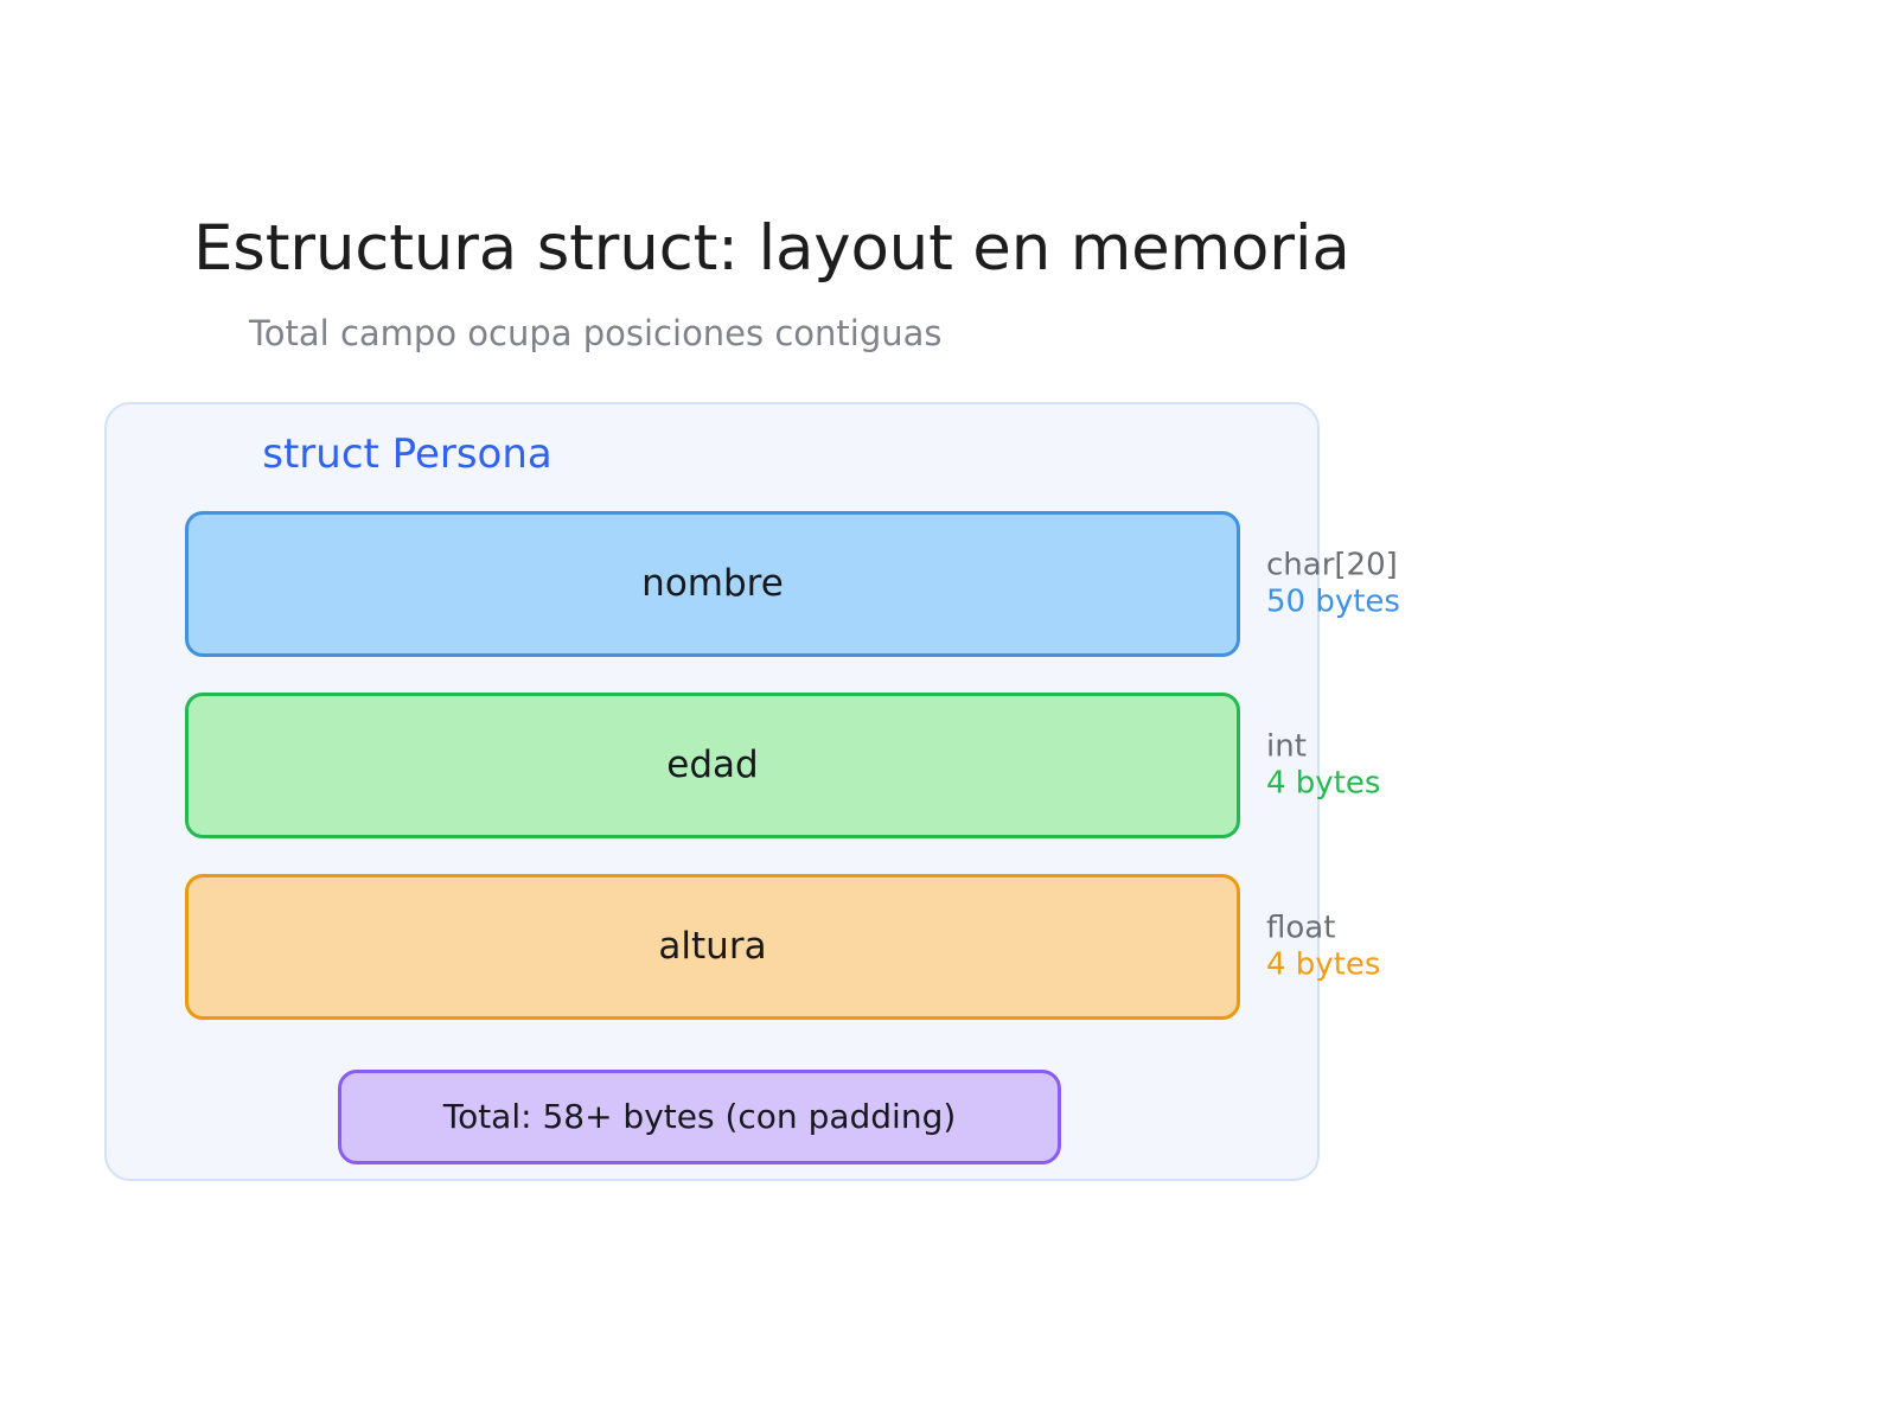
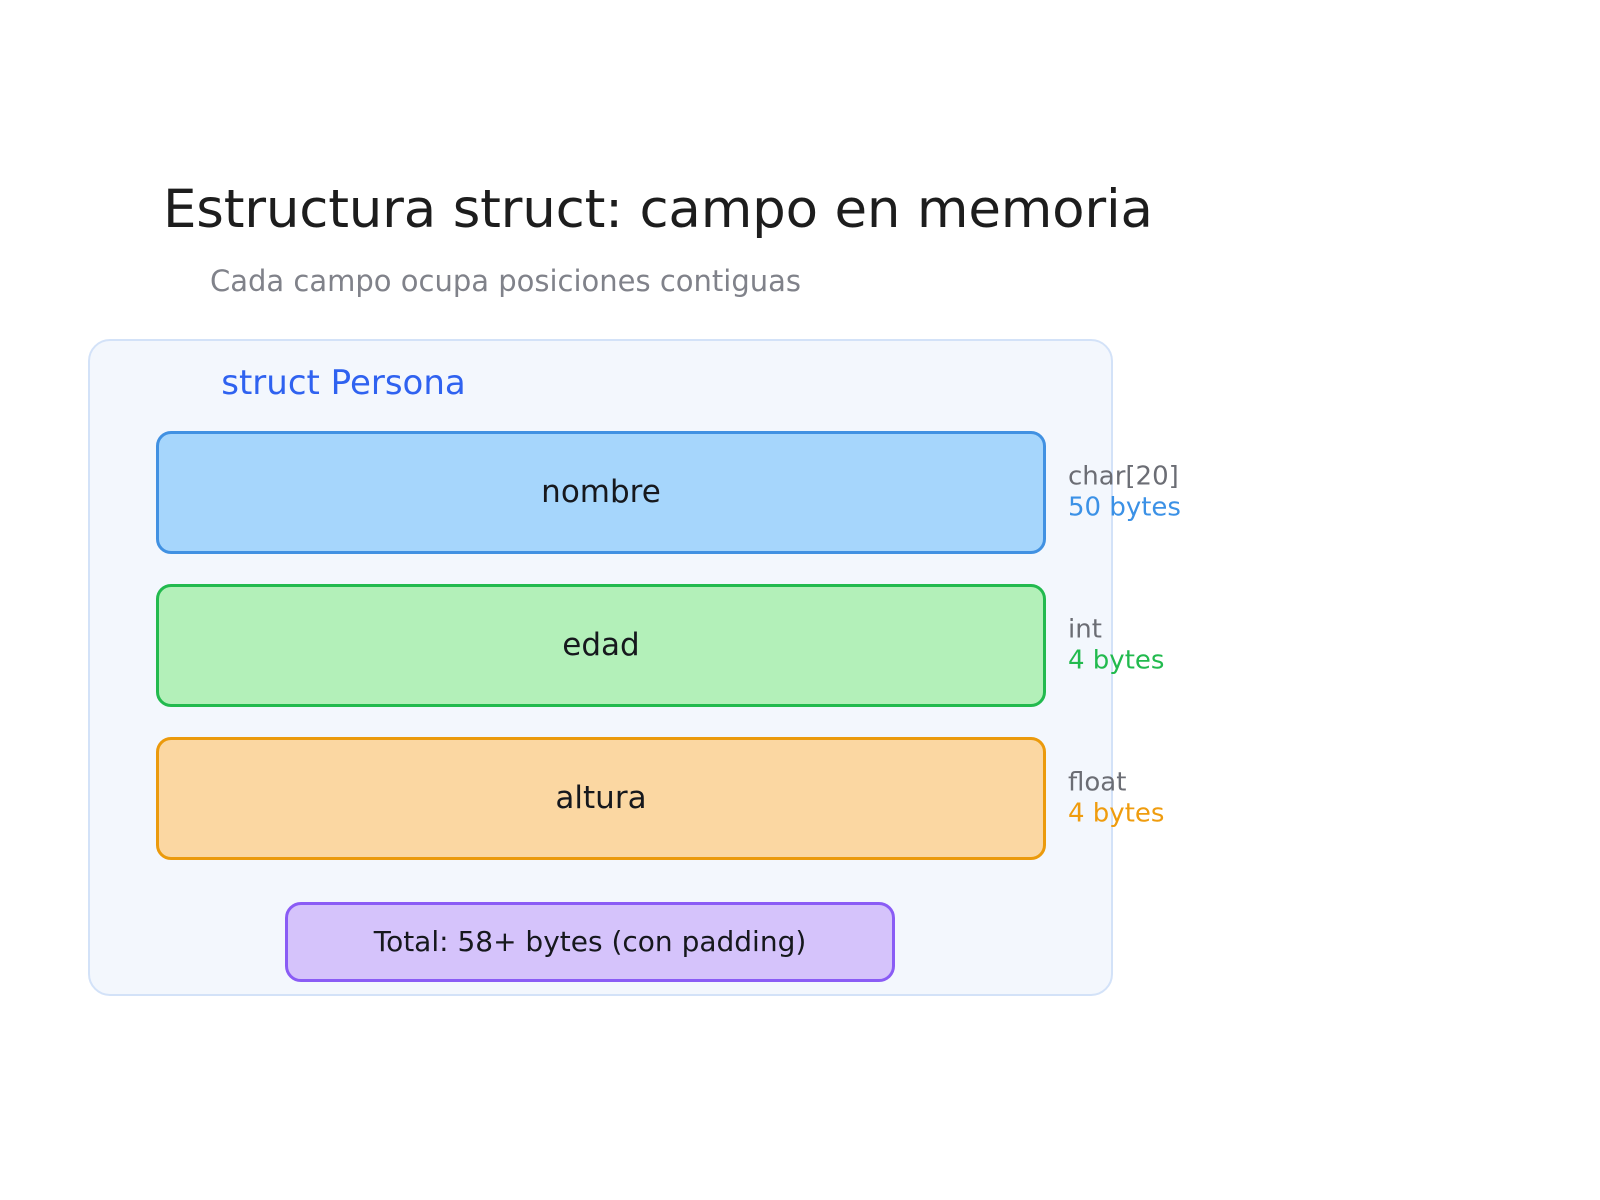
- Estructura struct: layout en memoria
+ Estructura struct: campo en memoria
- Total campo ocupa posiciones contiguas
+ Cada campo ocupa posiciones contiguas
  struct Persona
  nombre
  char[20]
  50 bytes
  edad
  int
  4 bytes
  altura
  float
  4 bytes
  Total: 58+ bytes (con padding)
